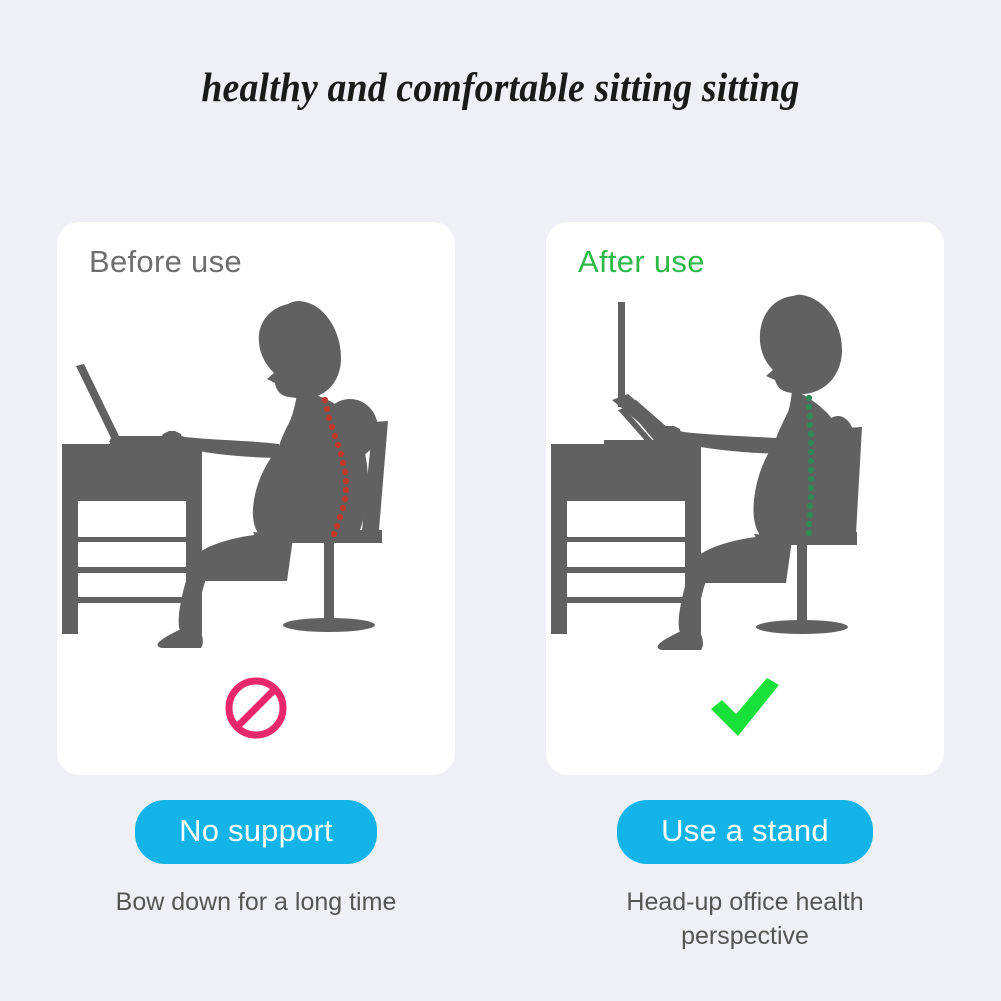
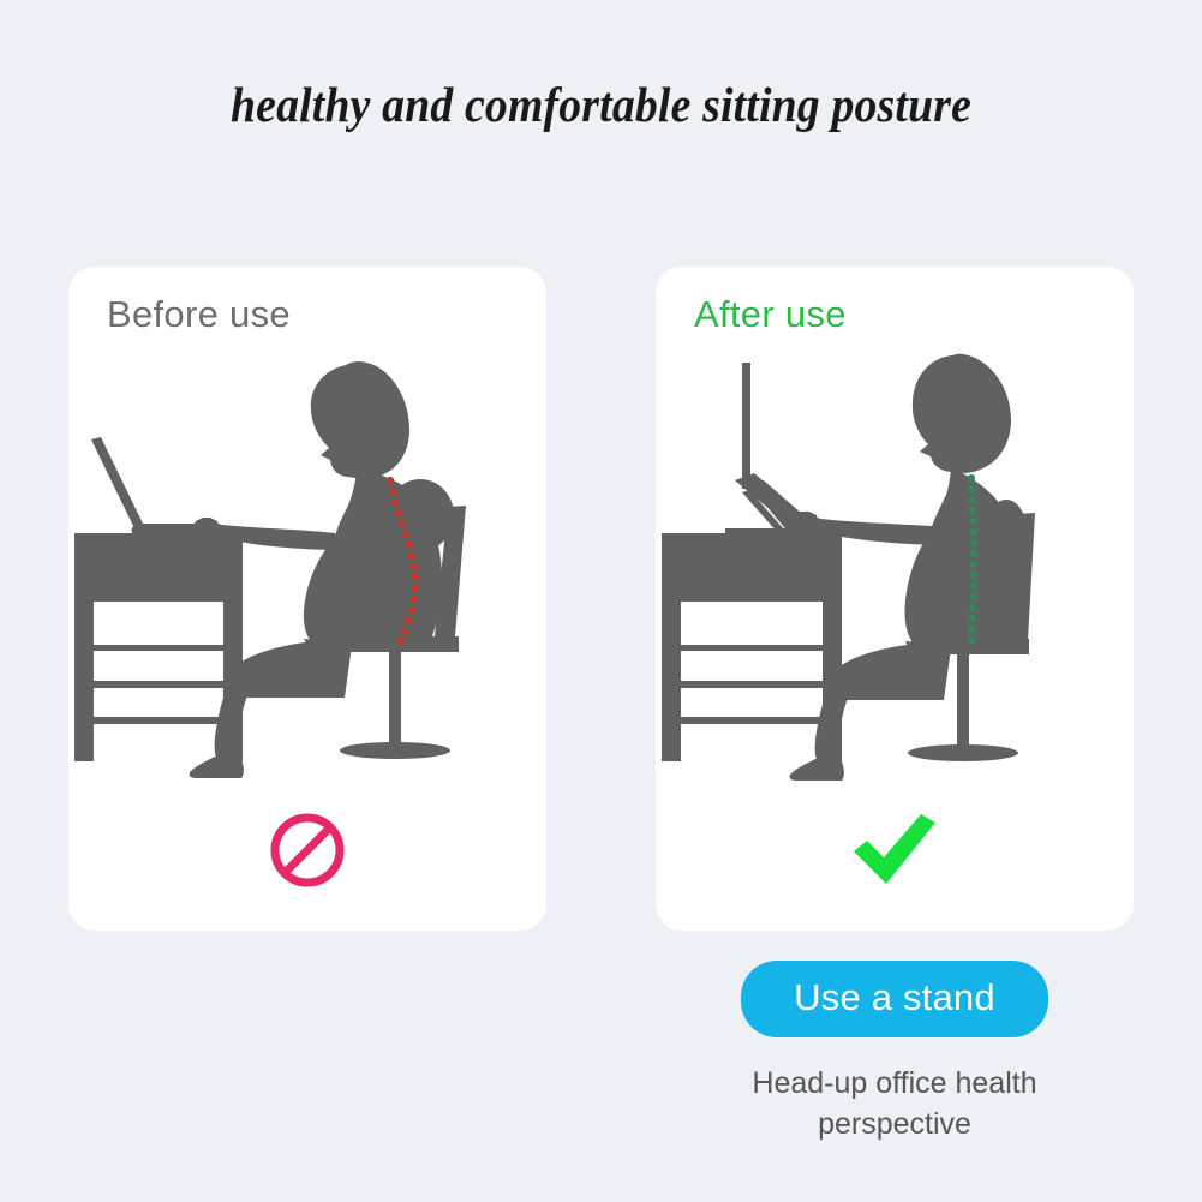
- healthy and comfortable sitting sitting
+ healthy and comfortable sitting posture
  Before use
  After use
- No support
- Bow down for a long time
  Use a stand
  Head-up office health perspective
